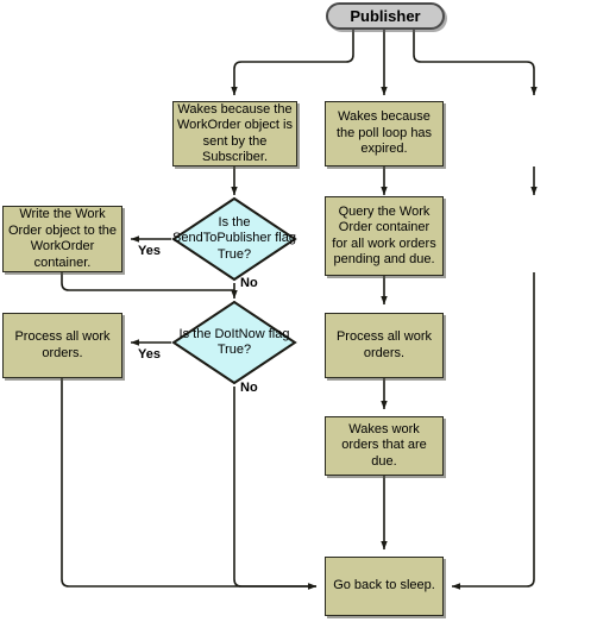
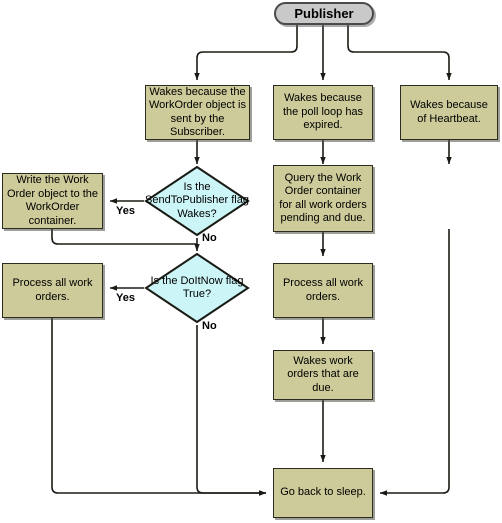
  Publisher
  Wakes because the WorkOrder object is sent by the Subscriber.
  Wakes because the poll loop has expired.
+ Wakes because of Heartbeat.
- Is the SendToPublisher flag True?
+ Is the SendToPublisher flag Wakes?
  Is the DoItNow flag True?
  Write the Work Order object to the WorkOrder container.
  Process all work orders.
  Query the Work Order container for all work orders pending and due.
  Process all work orders.
  Wakes work orders that are due.
  Go back to sleep.
  Yes
  No
  Yes
  No
